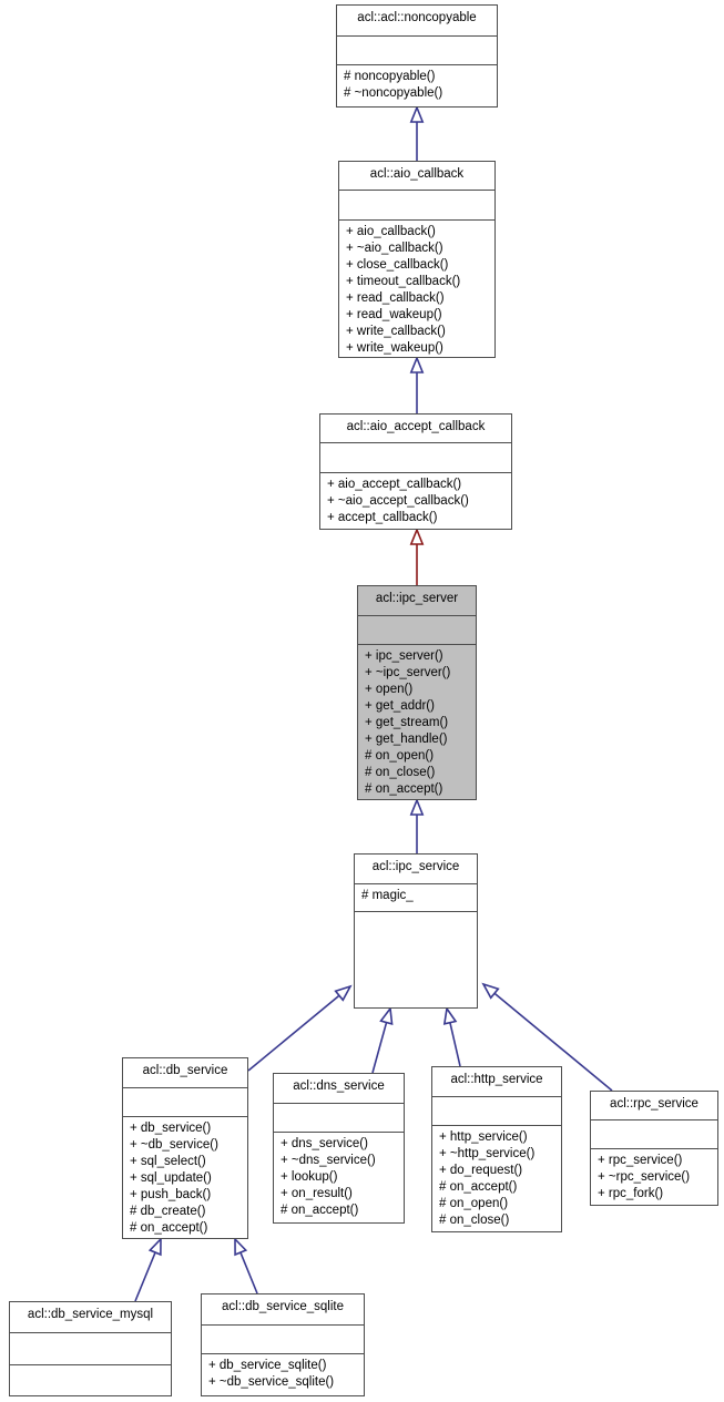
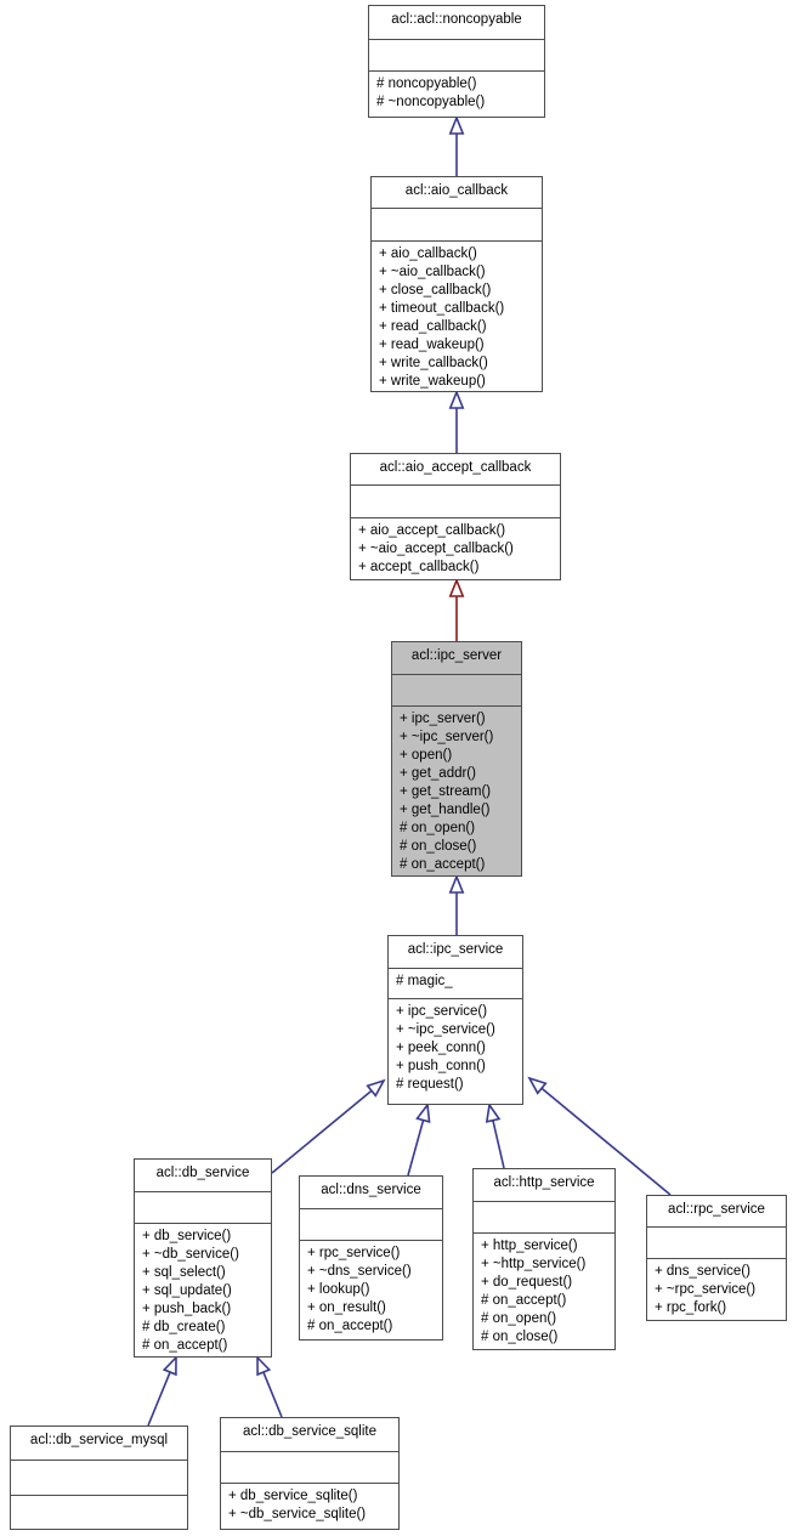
  acl::acl::noncopyable
  # noncopyable()
  # ~noncopyable()
  acl::aio_callback
  + aio_callback()
  + ~aio_callback()
  + close_callback()
  + timeout_callback()
  + read_callback()
  + read_wakeup()
  + write_callback()
  + write_wakeup()
  acl::aio_accept_callback
  + aio_accept_callback()
  + ~aio_accept_callback()
  + accept_callback()
  acl::ipc_server
  + ipc_server()
  + ~ipc_server()
  + open()
  + get_addr()
  + get_stream()
  + get_handle()
  # on_open()
  # on_close()
  # on_accept()
  acl::ipc_service
  # magic_
+ + ipc_service()
+ + ~ipc_service()
+ + peek_conn()
+ + push_conn()
+ # request()
  acl::db_service
  + db_service()
  + ~db_service()
  + sql_select()
  + sql_update()
  + push_back()
  # db_create()
  # on_accept()
  acl::dns_service
- + dns_service()
+ + rpc_service()
  + ~dns_service()
  + lookup()
  + on_result()
  # on_accept()
  acl::http_service
  + http_service()
  + ~http_service()
  + do_request()
  # on_accept()
  # on_open()
  # on_close()
  acl::rpc_service
- + rpc_service()
+ + dns_service()
  + ~rpc_service()
  + rpc_fork()
  acl::db_service_mysql
  acl::db_service_sqlite
  + db_service_sqlite()
  + ~db_service_sqlite()
